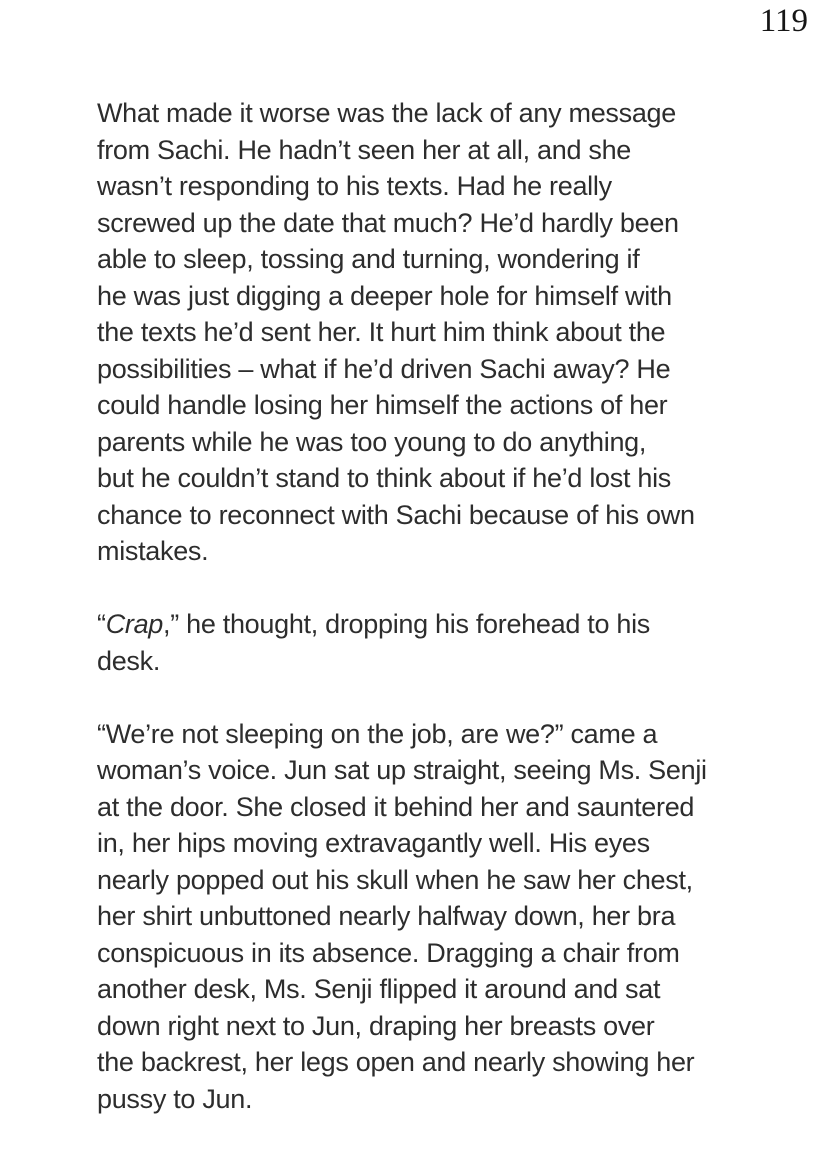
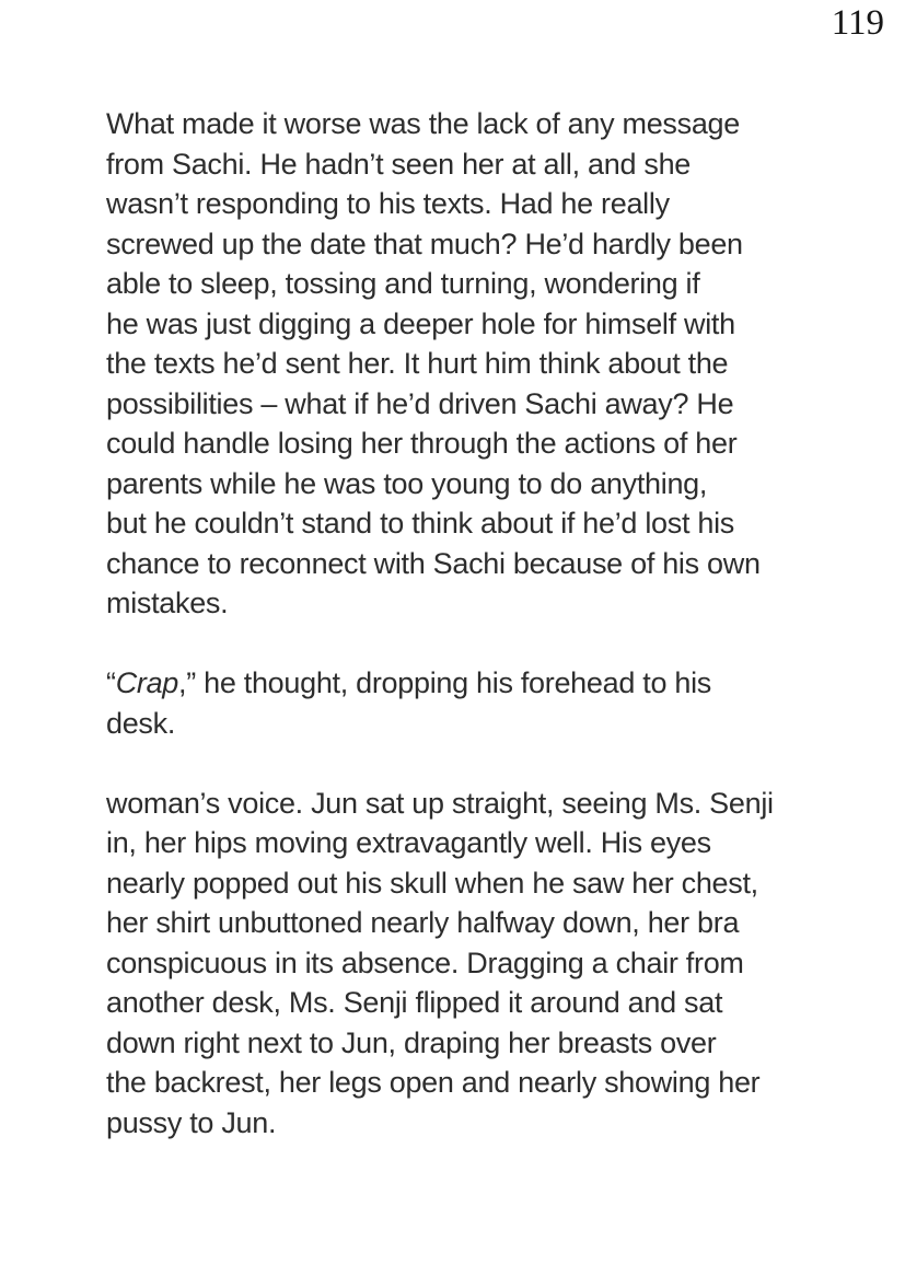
  119
  What made it worse was the lack of any message
  from Sachi. He hadn’t seen her at all, and she
  wasn’t responding to his texts. Had he really
  screwed up the date that much? He’d hardly been
  able to sleep, tossing and turning, wondering if
  he was just digging a deeper hole for himself with
  the texts he’d sent her. It hurt him think about the
  possibilities – what if he’d driven Sachi away? He
- could handle losing her himself the actions of her
+ could handle losing her through the actions of her
  parents while he was too young to do anything,
  but he couldn’t stand to think about if he’d lost his
  chance to reconnect with Sachi because of his own
  mistakes.
  “Crap,” he thought, dropping his forehead to his
  desk.
- “We’re not sleeping on the job, are we?” came a
  woman’s voice. Jun sat up straight, seeing Ms. Senji
- at the door. She closed it behind her and sauntered
  in, her hips moving extravagantly well. His eyes
  nearly popped out his skull when he saw her chest,
  her shirt unbuttoned nearly halfway down, her bra
  conspicuous in its absence. Dragging a chair from
  another desk, Ms. Senji flipped it around and sat
  down right next to Jun, draping her breasts over
  the backrest, her legs open and nearly showing her
  pussy to Jun.
